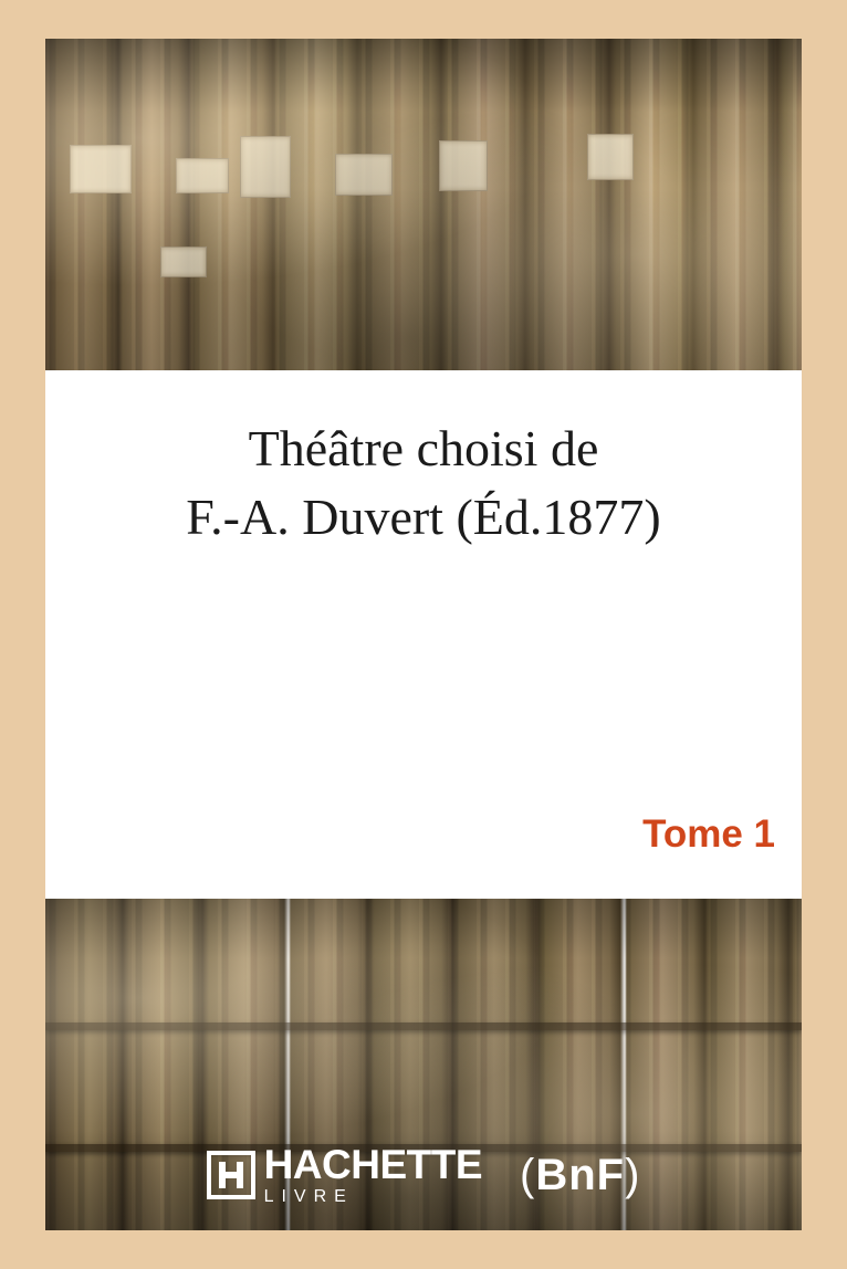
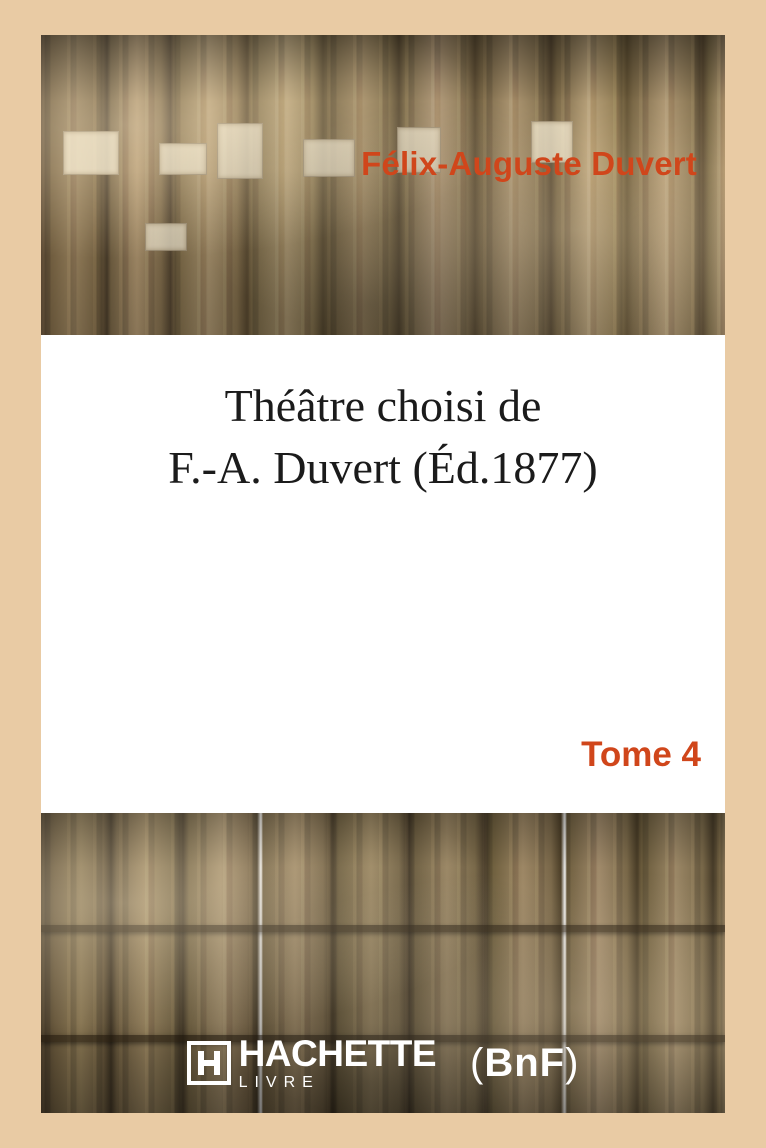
+ Félix-Auguste Duvert
  Théâtre choisi de
  F.-A. Duvert (Éd.1877)
- Tome 1
+ Tome 4
  HACHETTE
  LIVRE
  (BnF)
